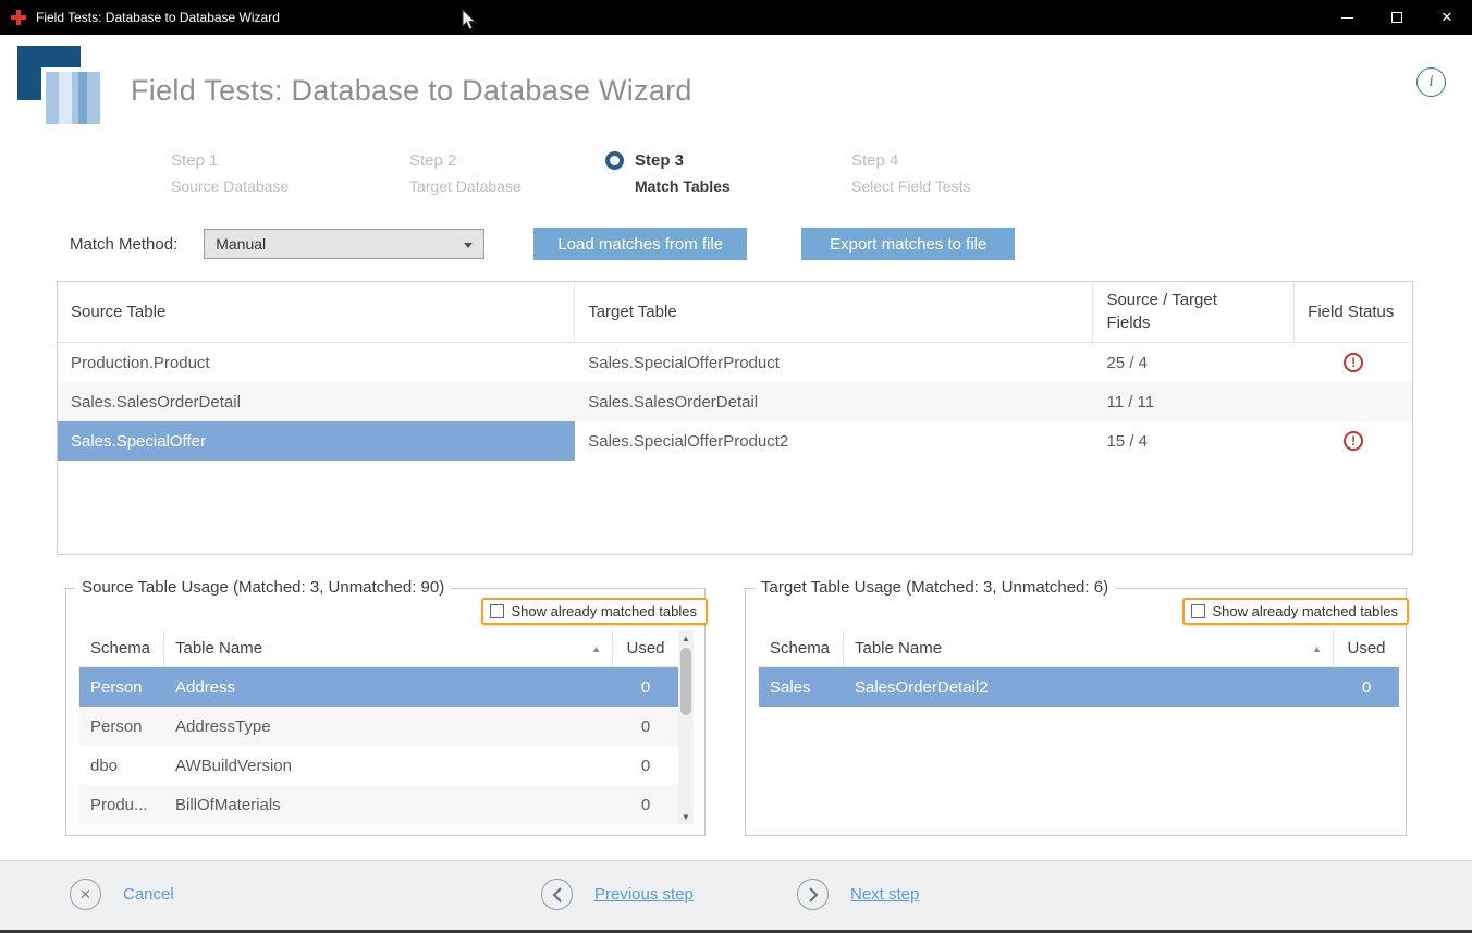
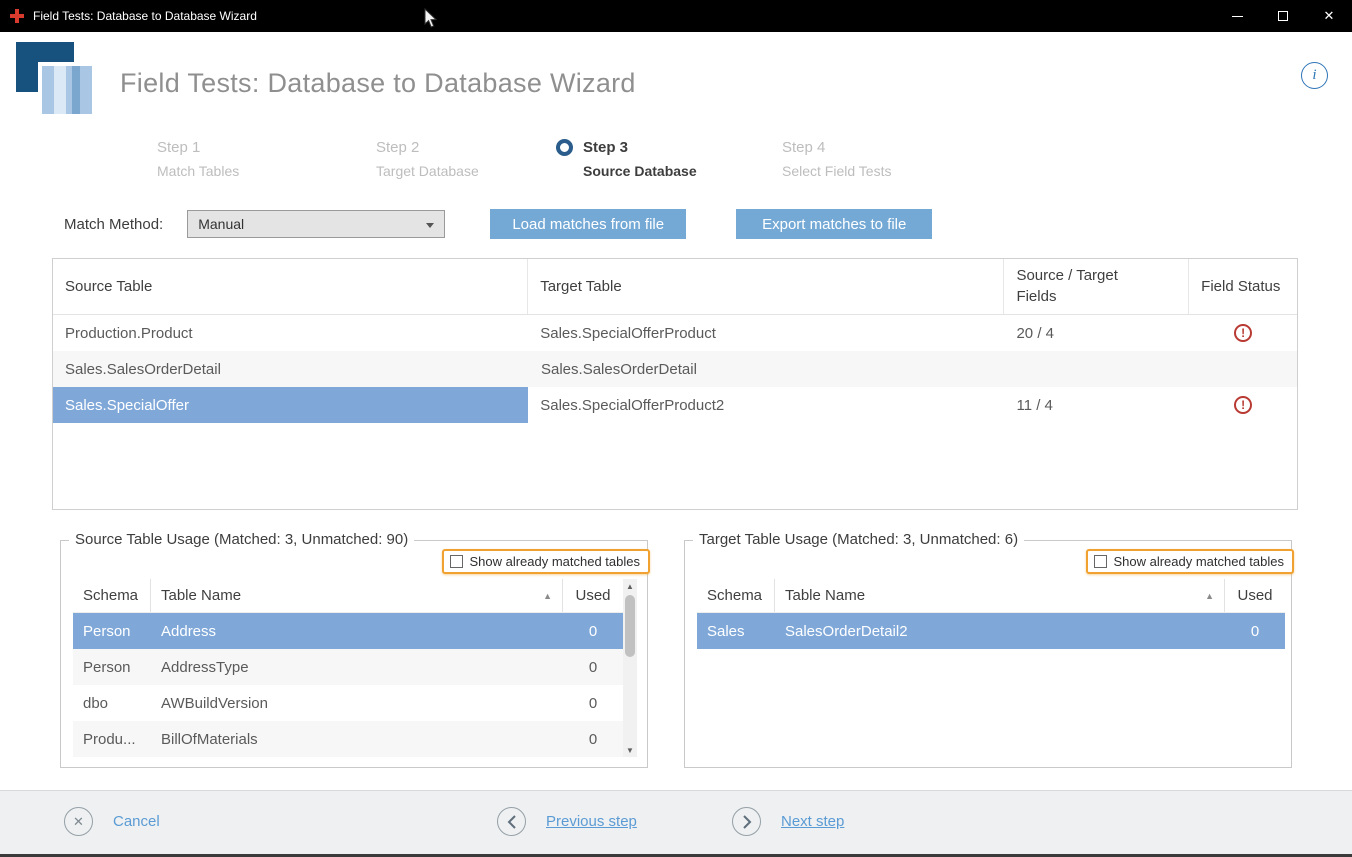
  Field Tests: Database to Database Wizard
  ✕
  Field Tests: Database to Database Wizard
  i
  Step 1
- Source Database
+ Match Tables
  Step 2
  Target Database
  Step 3
- Match Tables
+ Source Database
  Step 4
  Select Field Tests
  Match Method:
  Manual
  Load matches from file
  Export matches to file
  Source Table
  Target Table
  Source / Target Fields
  Field Status
  Production.Product
  Sales.SpecialOfferProduct
- 25 / 4
+ 20 / 4
  !
  Sales.SalesOrderDetail
  Sales.SalesOrderDetail
- 11 / 11
  Sales.SpecialOffer
  Sales.SpecialOfferProduct2
- 15 / 4
+ 11 / 4
  !
  Source Table Usage (Matched: 3, Unmatched: 90)
  Show already matched tables
  Schema
  Table Name
  ▲
  Used
  Person
  Address
  0
  Person
  AddressType
  0
  dbo
  AWBuildVersion
  0
  Produ...
  BillOfMaterials
  0
  ▲
  ▼
  Target Table Usage (Matched: 3, Unmatched: 6)
  Show already matched tables
  Schema
  Table Name
  ▲
  Used
  Sales
  SalesOrderDetail2
  0
  ✕
  Cancel
  Previous step
  Next step
